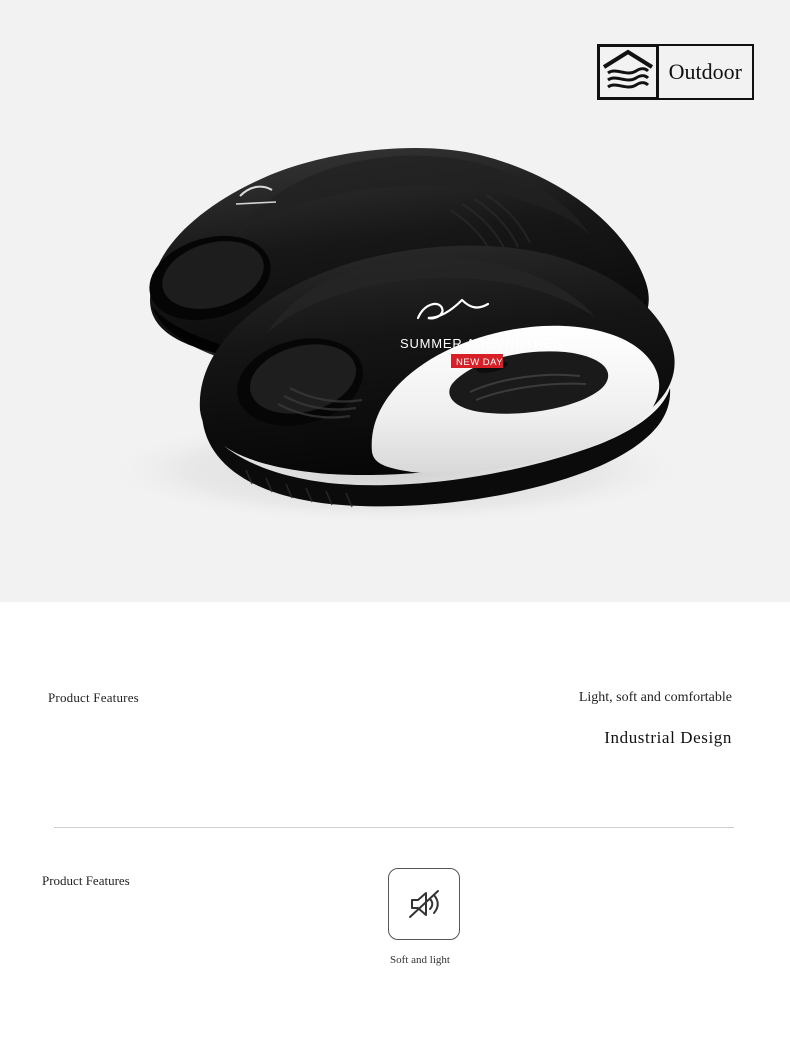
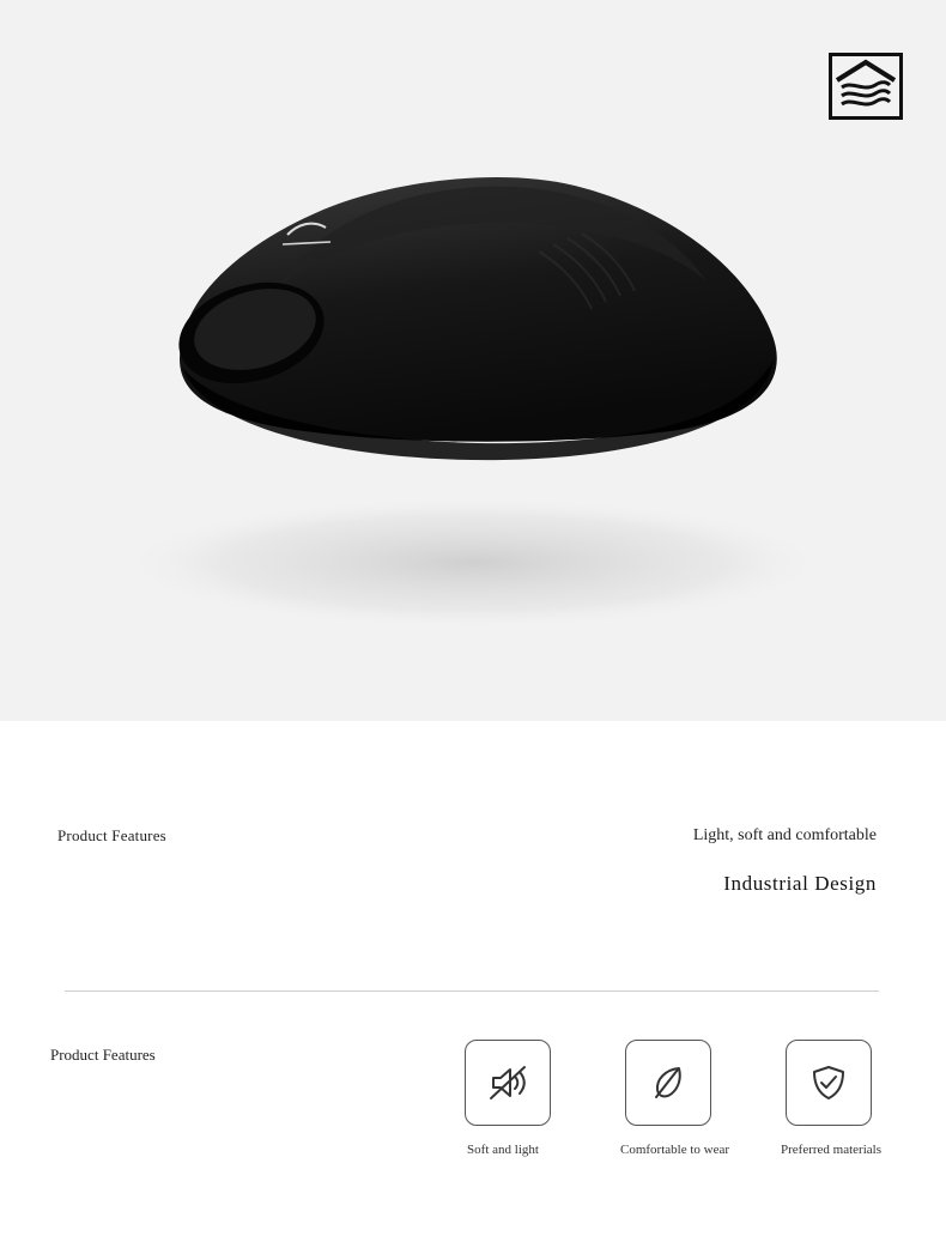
- SUMMER ADEVNUTRES
- NEW DAY
- Outdoor
  Product Features
  Light, soft and comfortable
  Industrial Design
  Product Features
  Soft and light
+ Comfortable to wear
+ Preferred materials
